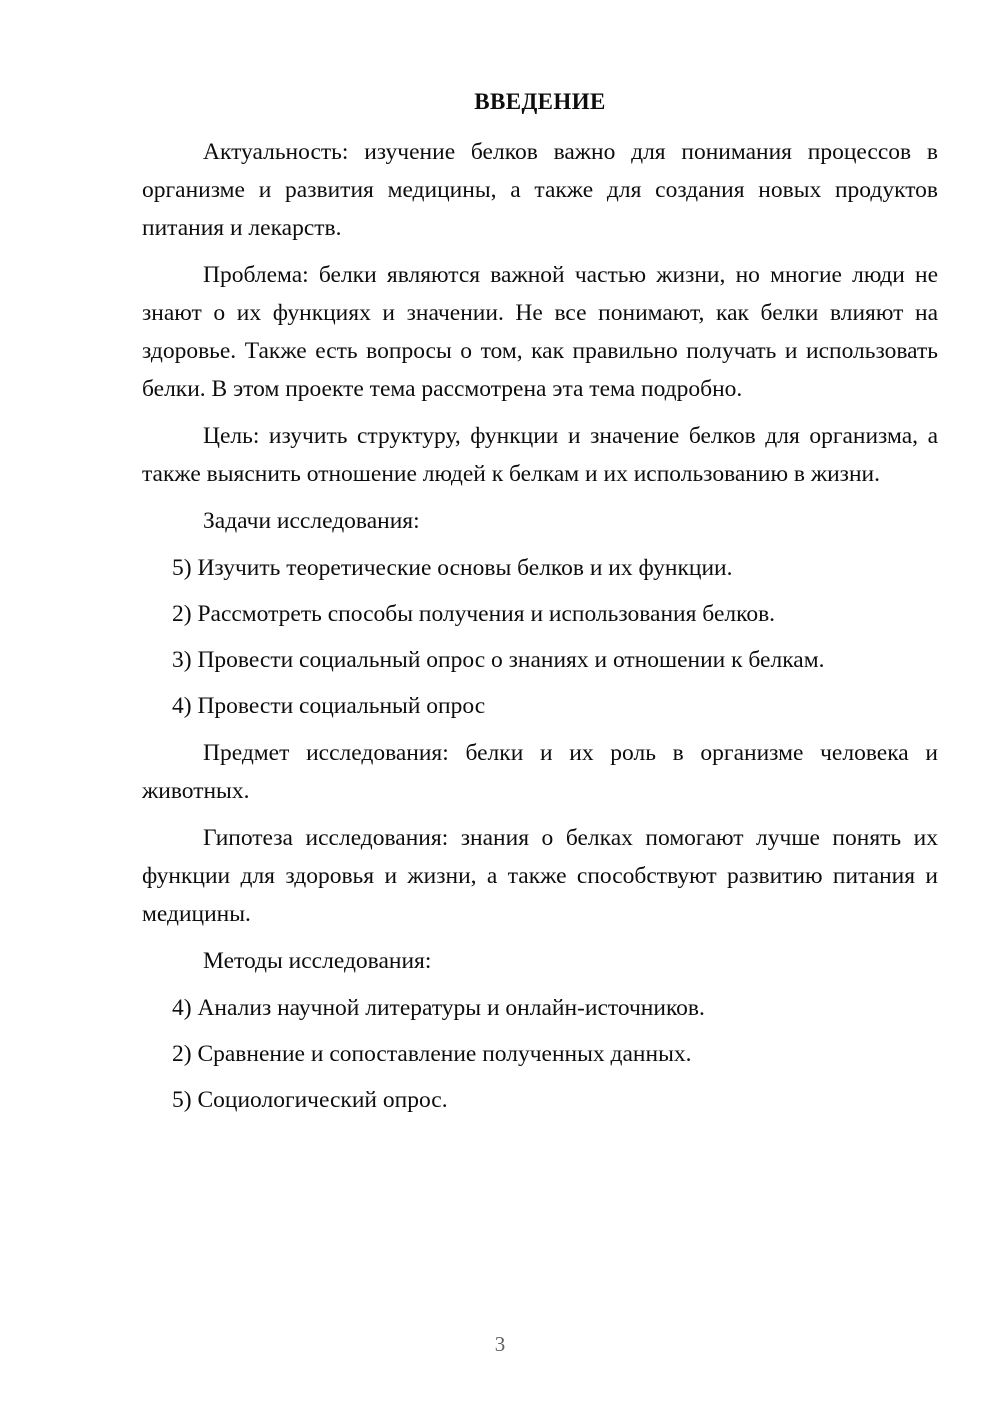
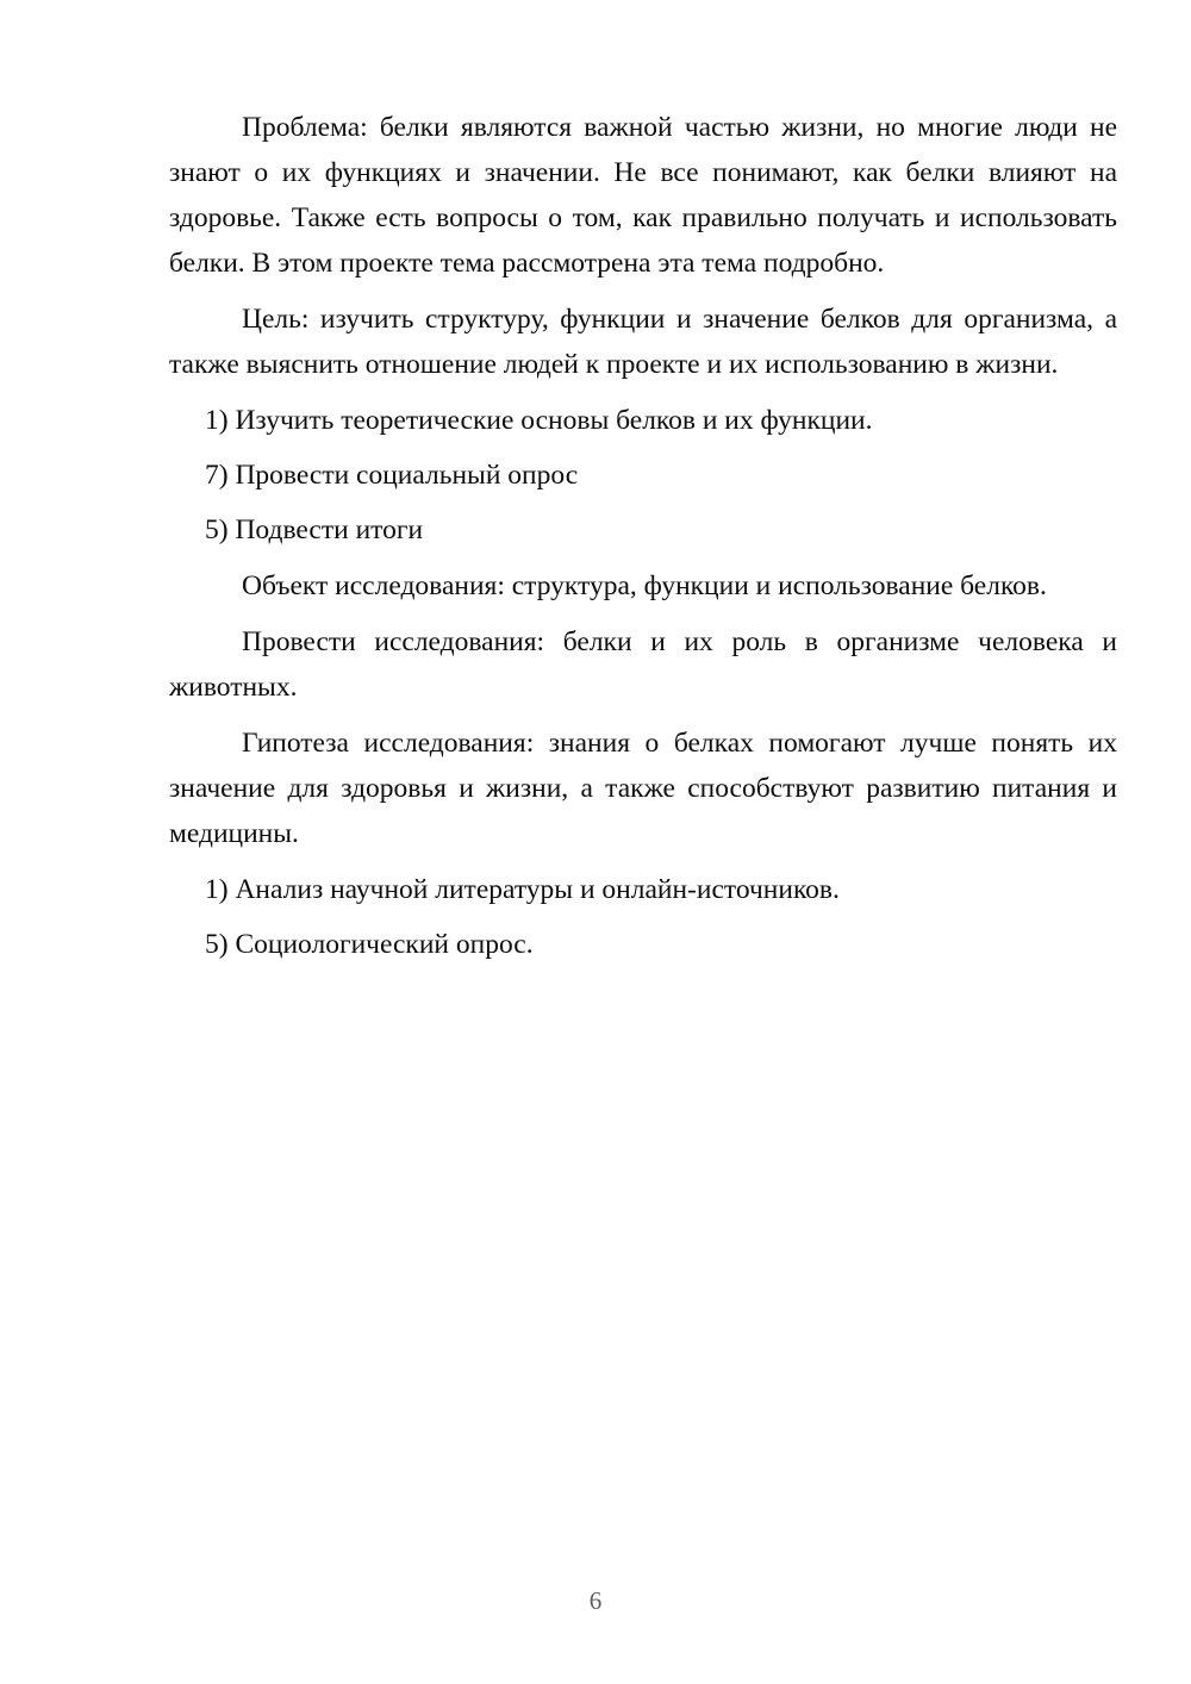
- ВВЕДЕНИЕ
- Актуальность: изучение белков важно для понимания процессов в организме и развития медицины, а также для создания новых продуктов питания и лекарств.
  Проблема: белки являются важной частью жизни, но многие люди не знают о их функциях и значении. Не все понимают, как белки влияют на здоровье. Также есть вопросы о том, как правильно получать и использовать белки. В этом проекте тема рассмотрена эта тема подробно.
- Цель: изучить структуру, функции и значение белков для организма, а также выяснить отношение людей к белкам и их использованию в жизни.
+ Цель: изучить структуру, функции и значение белков для организма, а также выяснить отношение людей к проекте и их использованию в жизни.
- Задачи исследования:
- 5) Изучить теоретические основы белков и их функции.
+ 1) Изучить теоретические основы белков и их функции.
- 2) Рассмотреть способы получения и использования белков.
- 3) Провести социальный опрос о знаниях и отношении к белкам.
- 4) Провести социальный опрос
+ 7) Провести социальный опрос
+ 5) Подвести итоги
+ Объект исследования: структура, функции и использование белков.
- Предмет исследования: белки и их роль в организме человека и животных.
+ Провести исследования: белки и их роль в организме человека и животных.
- Гипотеза исследования: знания о белках помогают лучше понять их функции для здоровья и жизни, а также способствуют развитию питания и медицины.
+ Гипотеза исследования: знания о белках помогают лучше понять их значение для здоровья и жизни, а также способствуют развитию питания и медицины.
- Методы исследования:
- 4) Анализ научной литературы и онлайн-источников.
+ 1) Анализ научной литературы и онлайн-источников.
- 2) Сравнение и сопоставление полученных данных.
  5) Социологический опрос.
- 3
+ 6
